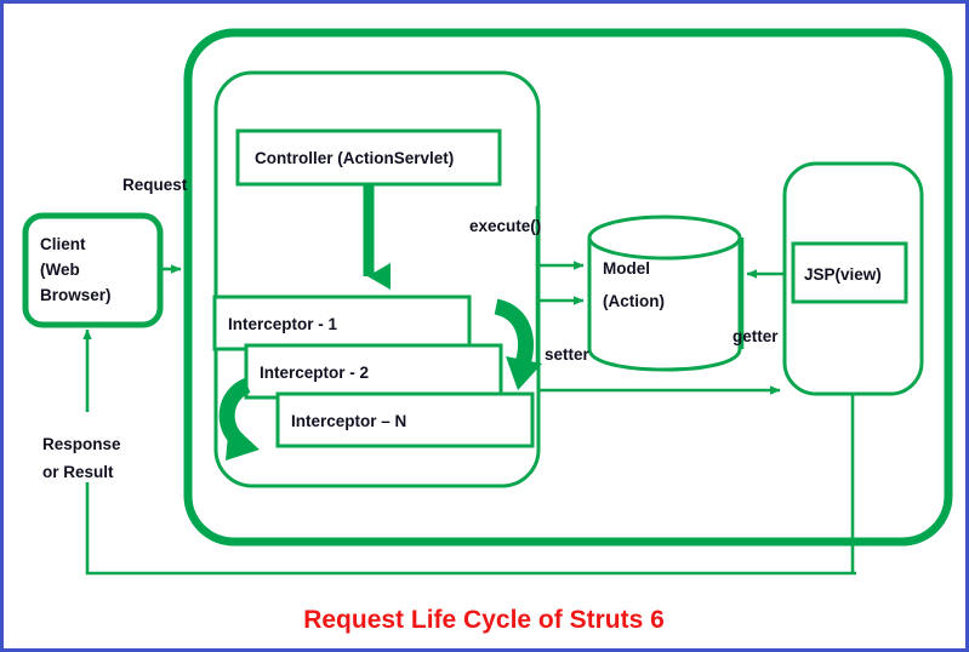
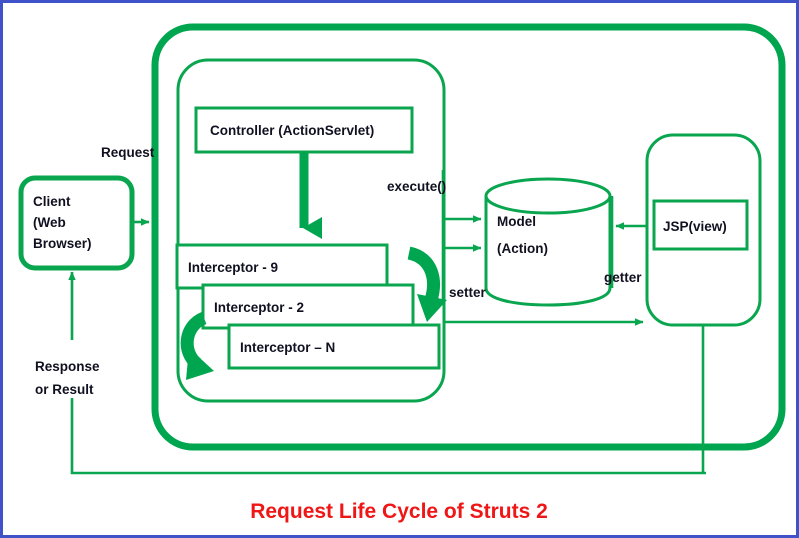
  Client
  (Web
  Browser)
  Request
  Controller (ActionServlet)
- Interceptor - 1
+ Interceptor - 9
  Interceptor - 2
  Interceptor – N
  Model
  (Action)
  execute()
  setter
  JSP(view)
  getter
  Response
  or Result
- Request Life Cycle of Struts 6
+ Request Life Cycle of Struts 2
